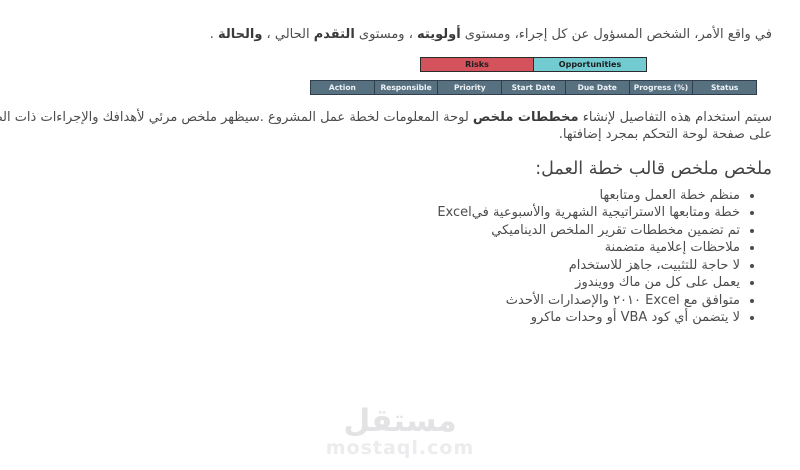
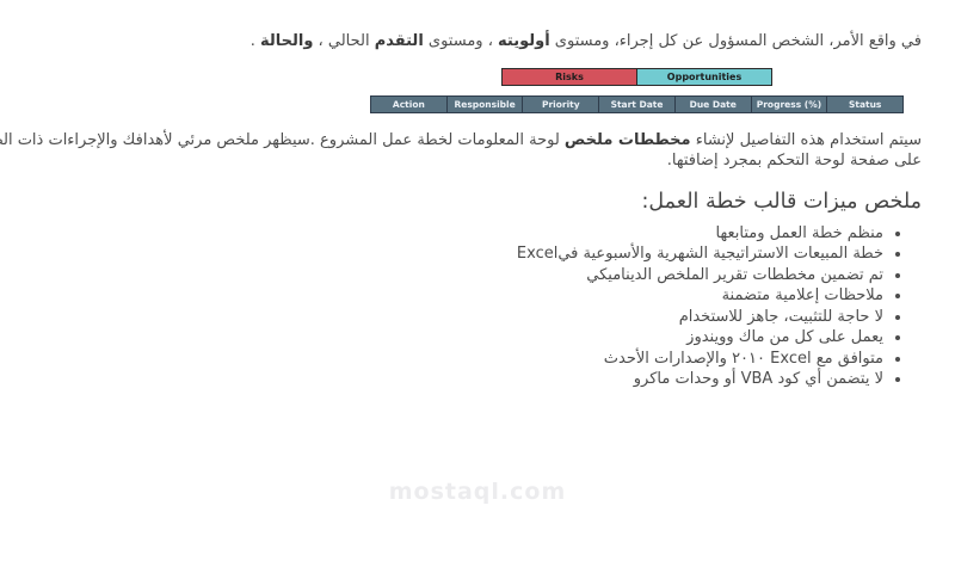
  في واقع الأمر، الشخص المسؤول عن كل إجراء، ومستوى أولويته ، ومستوى التقدم الحالي ، والحالة .
  Risks
  Opportunities
  Action
  Responsible
  Priority
  Start Date
  Due Date
  Progress (%)
  Status
  سيتم استخدام هذه التفاصيل لإنشاء مخططات ملخص لوحة المعلومات لخطة عمل المشروع .سيظهر ملخص مرئي لأهدافك والإجراءات ذات ال
  على صفحة لوحة التحكم بمجرد إضافتها.
- ملخص ملخص قالب خطة العمل:
+ ملخص ميزات قالب خطة العمل:
  منظم خطة العمل ومتابعها
- خطة ومتابعها الاستراتيجية الشهرية والأسبوعية فيExcel
+ خطة المبيعات الاستراتيجية الشهرية والأسبوعية فيExcel
  تم تضمين مخططات تقرير الملخص الديناميكي
  ملاحظات إعلامية متضمنة
  لا حاجة للتثبيت، جاهز للاستخدام
  يعمل على كل من ماك وويندوز
  متوافق مع Excel ٢٠١٠ والإصدارات الأحدث
  لا يتضمن أي كود VBA أو وحدات ماكرو
- مستقل
